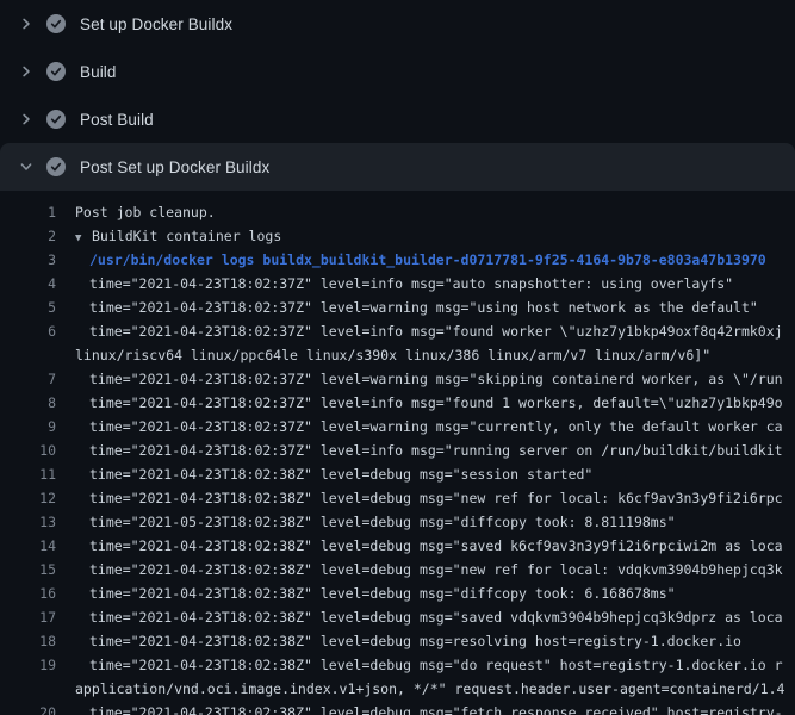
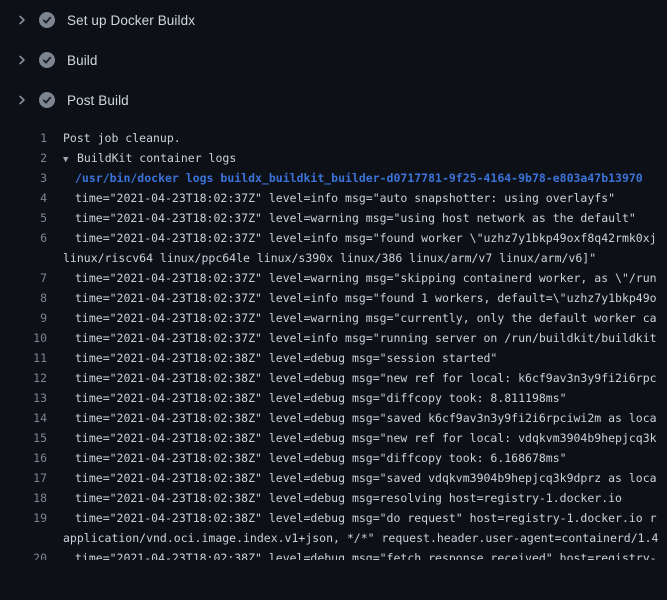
  Set up Docker Buildx
  Build
  Post Build
- Post Set up Docker Buildx
  1
  Post job cleanup.
  2
  ▼ BuildKit container logs
  3
  /usr/bin/docker logs buildx_buildkit_builder-d0717781-9f25-4164-9b78-e803a47b13970
  4
  time="2021-04-23T18:02:37Z" level=info msg="auto snapshotter: using overlayfs"
  5
  time="2021-04-23T18:02:37Z" level=warning msg="using host network as the default"
  6
  time="2021-04-23T18:02:37Z" level=info msg="found worker \"uzhz7y1bkp49oxf8q42rmk0xj
  linux/riscv64 linux/ppc64le linux/s390x linux/386 linux/arm/v7 linux/arm/v6]"
  7
  time="2021-04-23T18:02:37Z" level=warning msg="skipping containerd worker, as \"/run
  8
  time="2021-04-23T18:02:37Z" level=info msg="found 1 workers, default=\"uzhz7y1bkp49o
  9
  time="2021-04-23T18:02:37Z" level=warning msg="currently, only the default worker ca
  10
  time="2021-04-23T18:02:37Z" level=info msg="running server on /run/buildkit/buildkit
  11
  time="2021-04-23T18:02:38Z" level=debug msg="session started"
  12
  time="2021-04-23T18:02:38Z" level=debug msg="new ref for local: k6cf9av3n3y9fi2i6rpc
  13
- time="2021-05-23T18:02:38Z" level=debug msg="diffcopy took: 8.811198ms"
+ time="2021-04-23T18:02:38Z" level=debug msg="diffcopy took: 8.811198ms"
  14
  time="2021-04-23T18:02:38Z" level=debug msg="saved k6cf9av3n3y9fi2i6rpciwi2m as loca
  15
  time="2021-04-23T18:02:38Z" level=debug msg="new ref for local: vdqkvm3904b9hepjcq3k
  16
  time="2021-04-23T18:02:38Z" level=debug msg="diffcopy took: 6.168678ms"
  17
  time="2021-04-23T18:02:38Z" level=debug msg="saved vdqkvm3904b9hepjcq3k9dprz as loca
  18
  time="2021-04-23T18:02:38Z" level=debug msg=resolving host=registry-1.docker.io
  19
  time="2021-04-23T18:02:38Z" level=debug msg="do request" host=registry-1.docker.io r
  application/vnd.oci.image.index.v1+json, */*" request.header.user-agent=containerd/1.4
  20
  time="2021-04-23T18:02:38Z" level=debug msg="fetch response received" host=registry-
